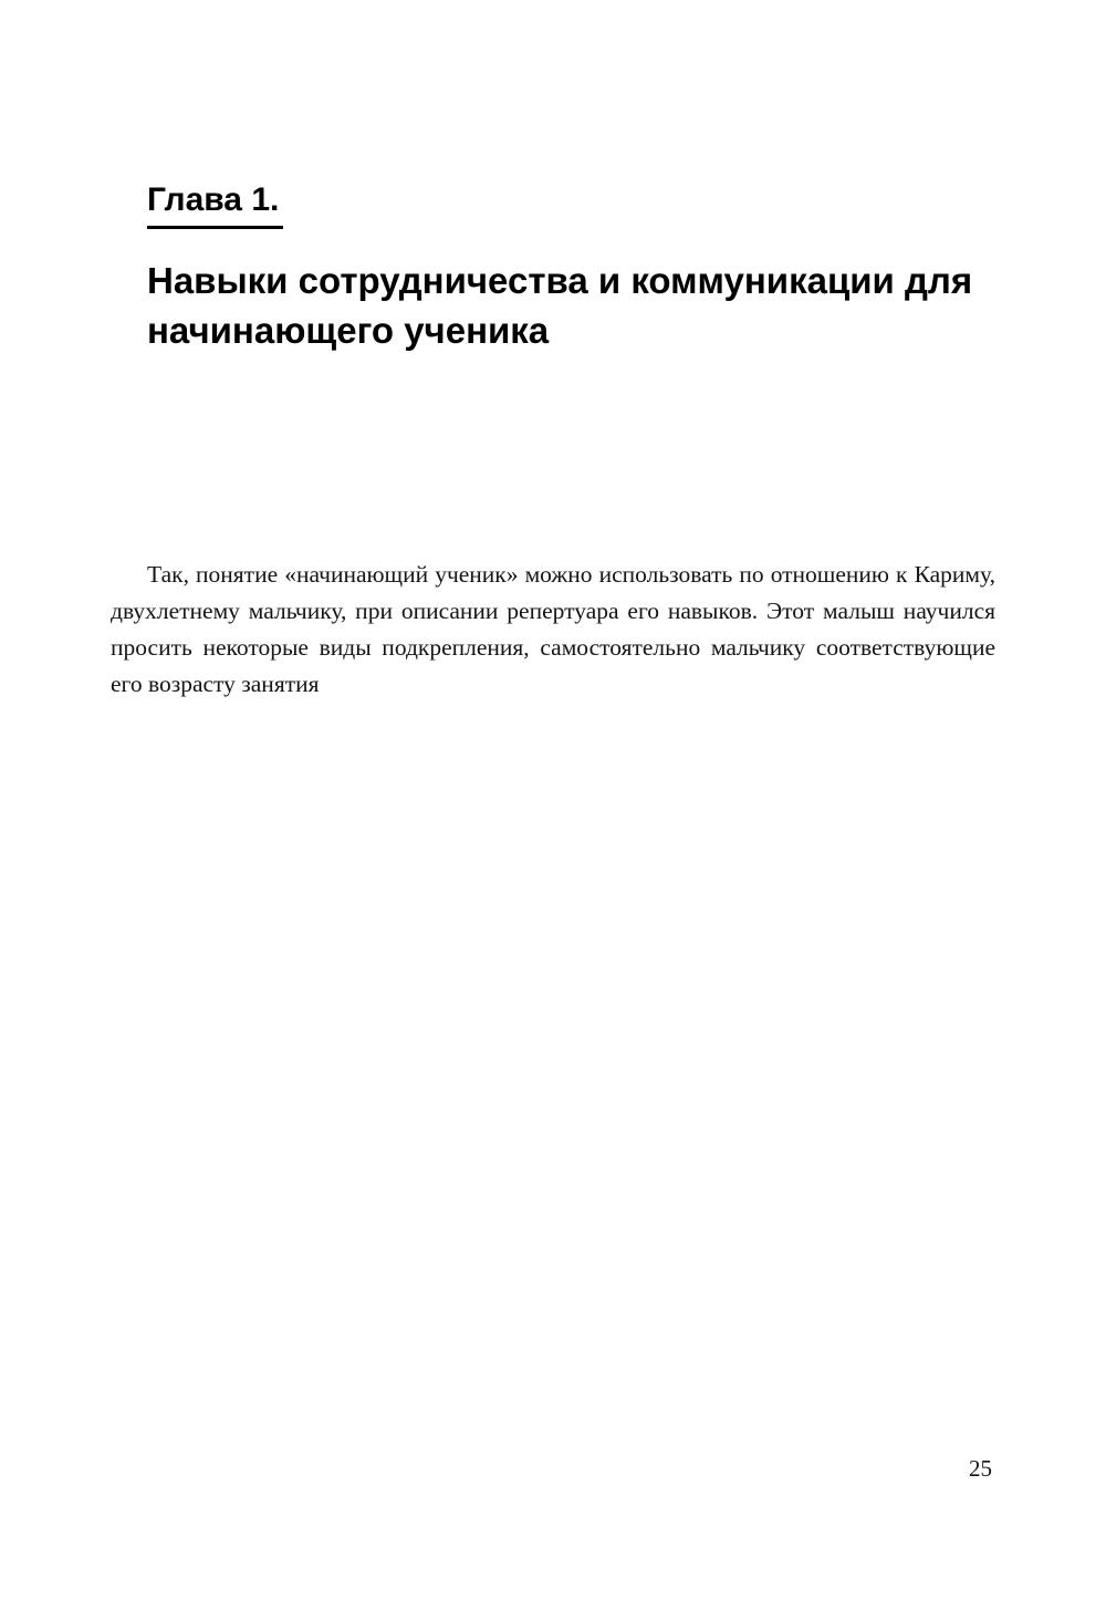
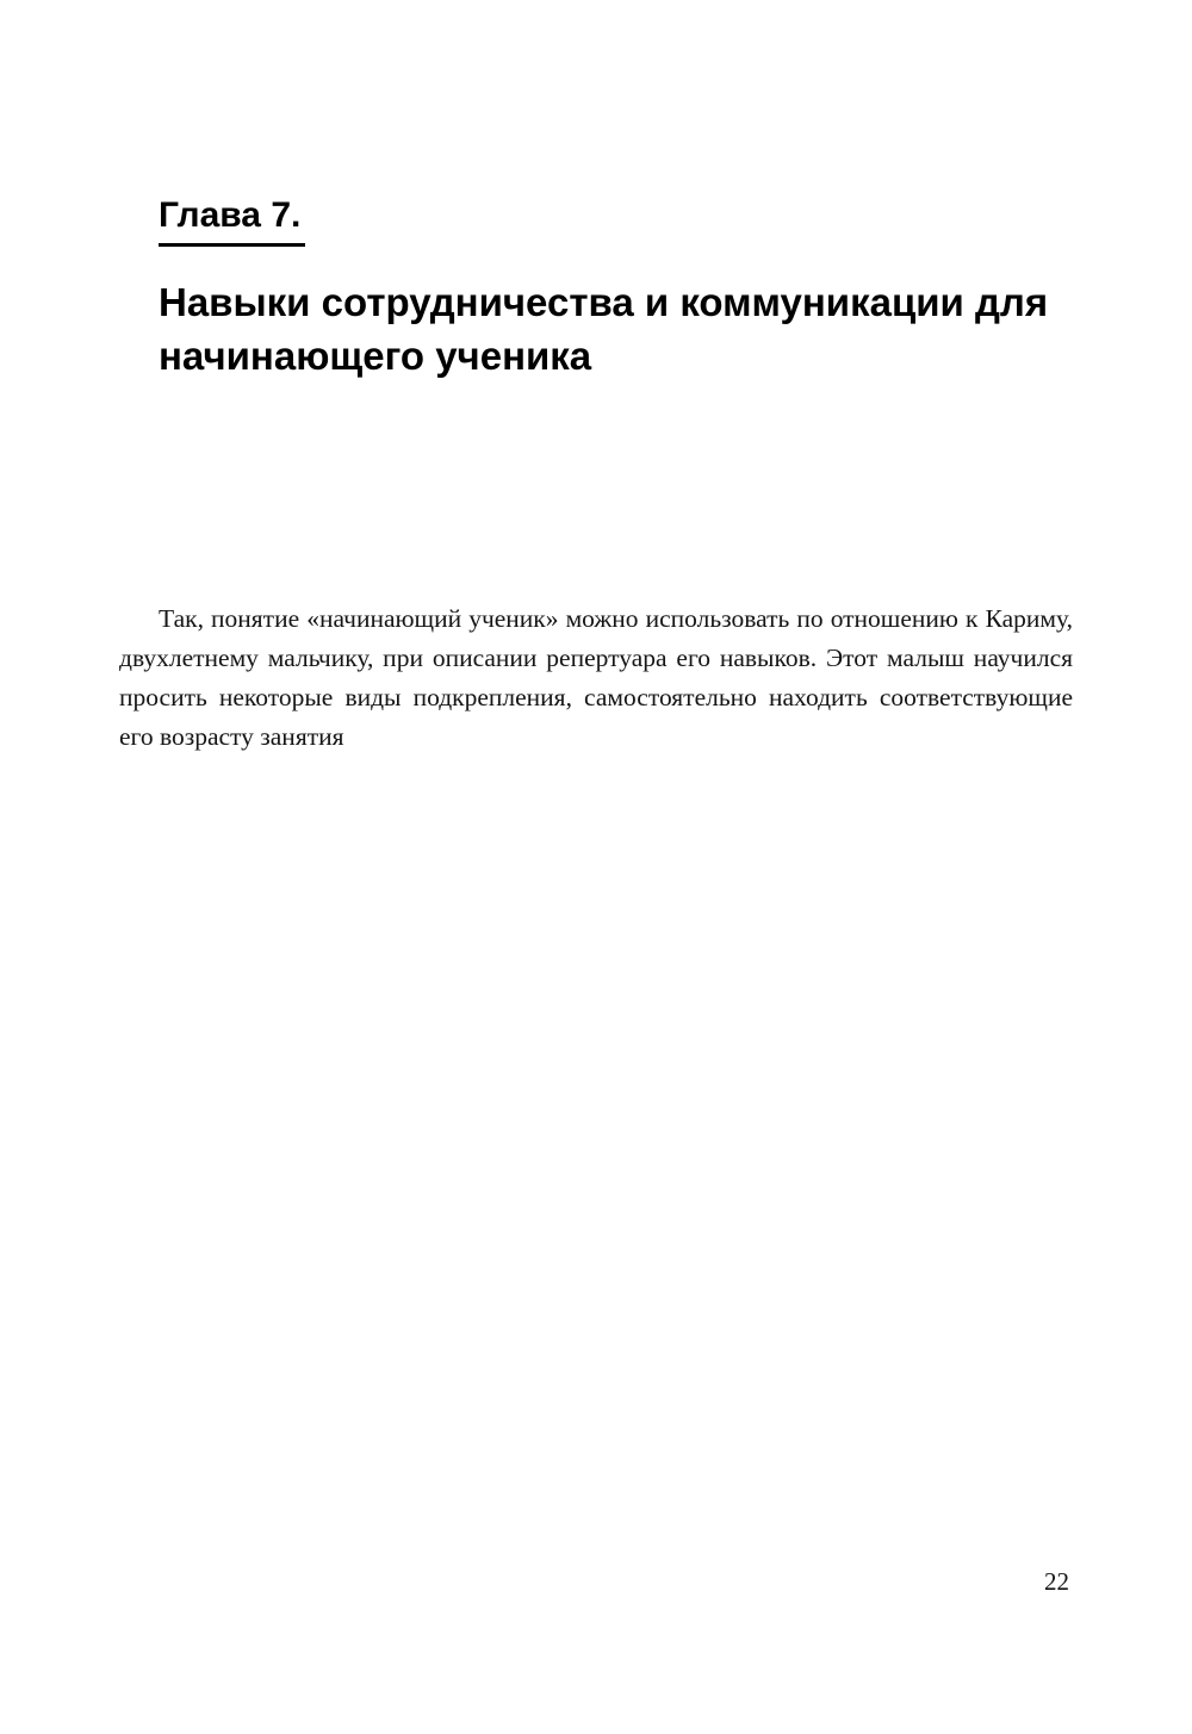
- Глава 1.
+ Глава 7.
  Навыки сотрудничества и коммуникации для начинающего ученика
- Так, понятие «начинающий ученик» можно использовать по отношению к Кариму, двухлетнему мальчику, при описании репертуара его навыков. Этот малыш научился просить некоторые виды подкрепления, самостоятельно мальчику соответствующие его возрасту занятия
+ Так, понятие «начинающий ученик» можно использовать по отношению к Кариму, двухлетнему мальчику, при описании репертуара его навыков. Этот малыш научился просить некоторые виды подкрепления, самостоятельно находить соответствующие его возрасту занятия
- 25
+ 22
